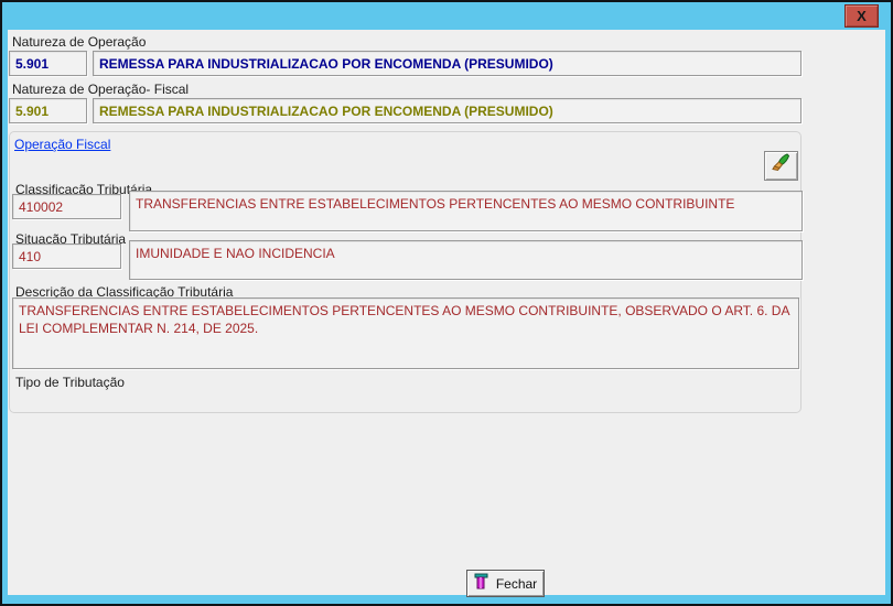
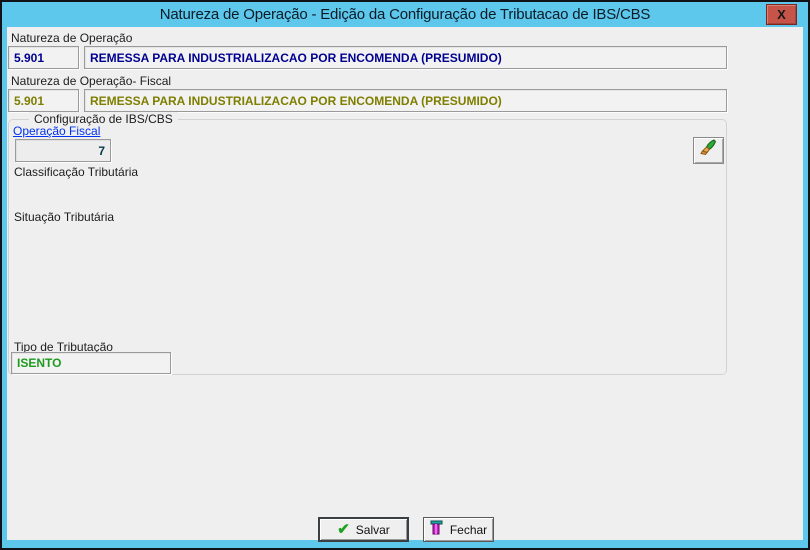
+ Natureza de Operação - Edição da Configuração de Tributacao de IBS/CBS
  X
  Natureza de Operação
  5.901
  REMESSA PARA INDUSTRIALIZACAO POR ENCOMENDA (PRESUMIDO)
  Natureza de Operação- Fiscal
  5.901
  REMESSA PARA INDUSTRIALIZACAO POR ENCOMENDA (PRESUMIDO)
+ Configuração de IBS/CBS
  Operação Fiscal
+ 7
  Classificação Tributária
- 410002
- TRANSFERENCIAS ENTRE ESTABELECIMENTOS PERTENCENTES AO MESMO CONTRIBUINTE
  Situação Tributária
- 410
- IMUNIDADE E NAO INCIDENCIA
- Descrição da Classificação Tributária
- TRANSFERENCIAS ENTRE ESTABELECIMENTOS PERTENCENTES AO MESMO CONTRIBUINTE, OBSERVADO O ART. 6. DA LEI COMPLEMENTAR N. 214, DE 2025.
  Tipo de Tributação
+ ISENTO
+ ✔
+ Salvar
  Fechar
